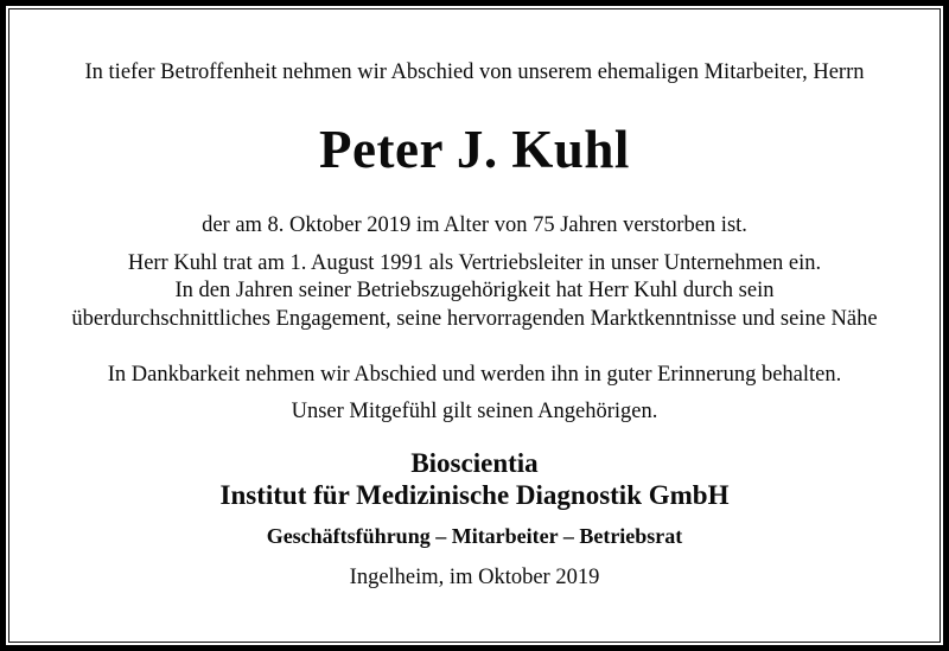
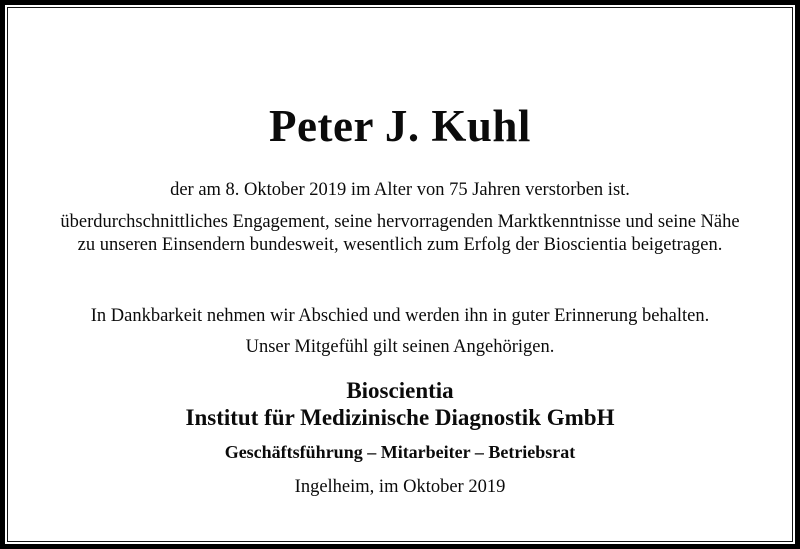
- In tiefer Betroffenheit nehmen wir Abschied von unserem ehemaligen Mitarbeiter, Herrn
  Peter J. Kuhl
  der am 8. Oktober 2019 im Alter von 75 Jahren verstorben ist.
- Herr Kuhl trat am 1. August 1991 als Vertriebsleiter in unser Unternehmen ein.
- In den Jahren seiner Betriebszugehörigkeit hat Herr Kuhl durch sein
  überdurchschnittliches Engagement, seine hervorragenden Marktkenntnisse und seine Nähe
+ zu unseren Einsendern bundesweit, wesentlich zum Erfolg der Bioscientia beigetragen.
  In Dankbarkeit nehmen wir Abschied und werden ihn in guter Erinnerung behalten.
  Unser Mitgefühl gilt seinen Angehörigen.
  Bioscientia
  Institut für Medizinische Diagnostik GmbH
  Geschäftsführung – Mitarbeiter – Betriebsrat
  Ingelheim, im Oktober 2019
